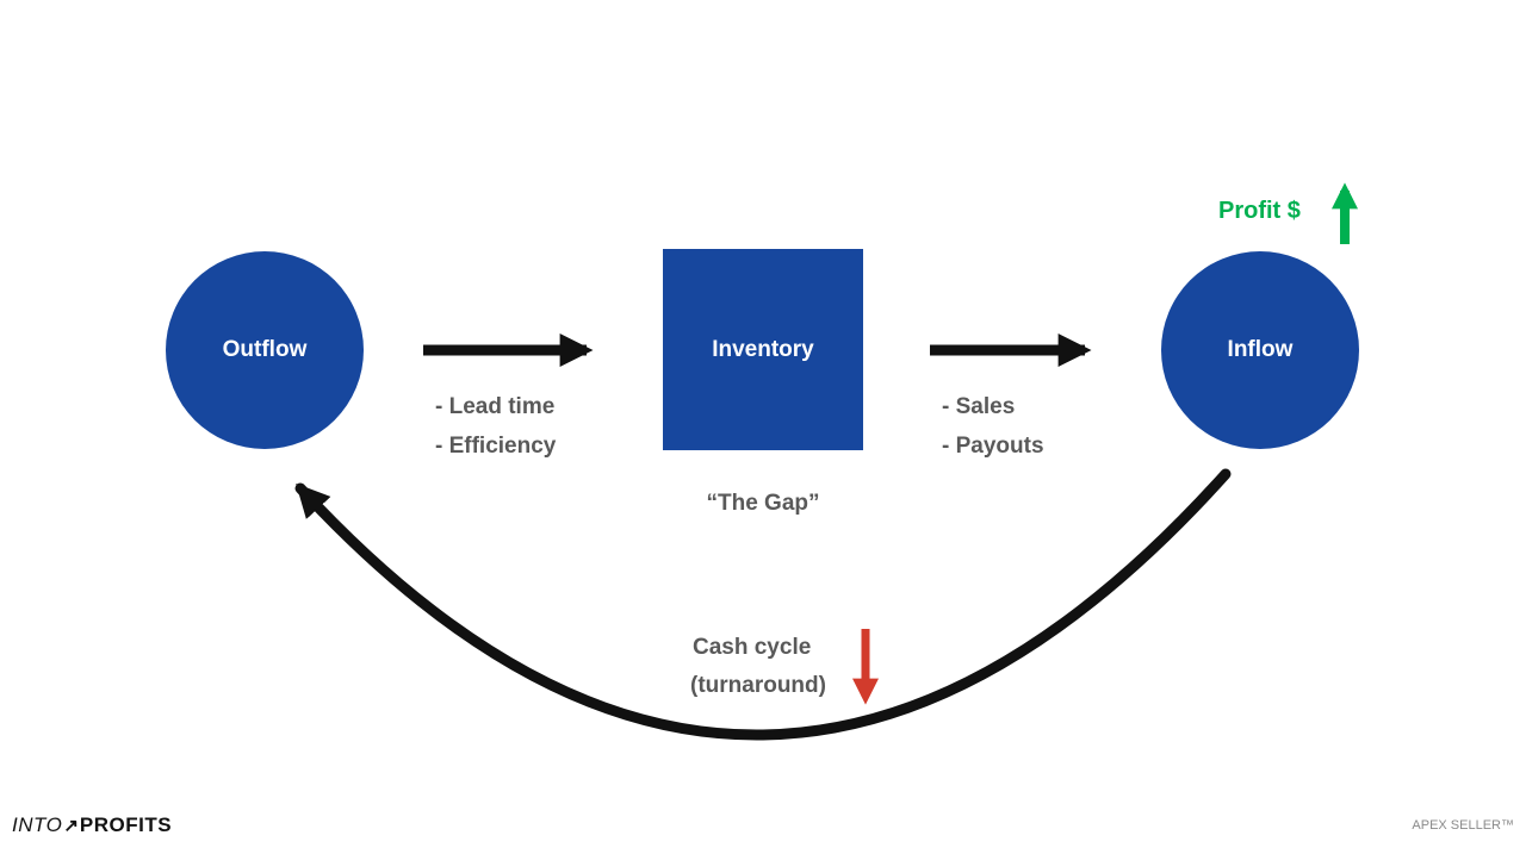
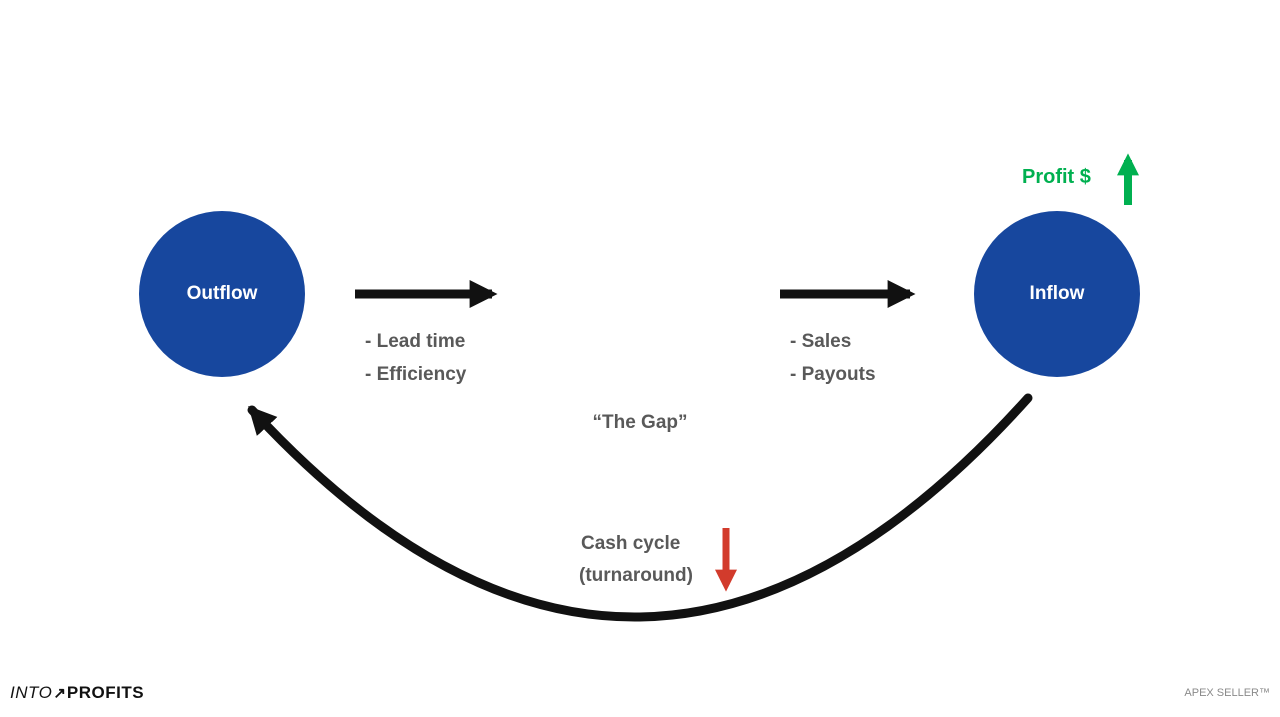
  Outflow
- Inventory
  Inflow
  - Lead time
  - Efficiency
  - Sales
  - Payouts
  “The Gap”
  Profit $
  Cash cycle
  (turnaround)
  INTO↗PROFITS
  APEX SELLER™
